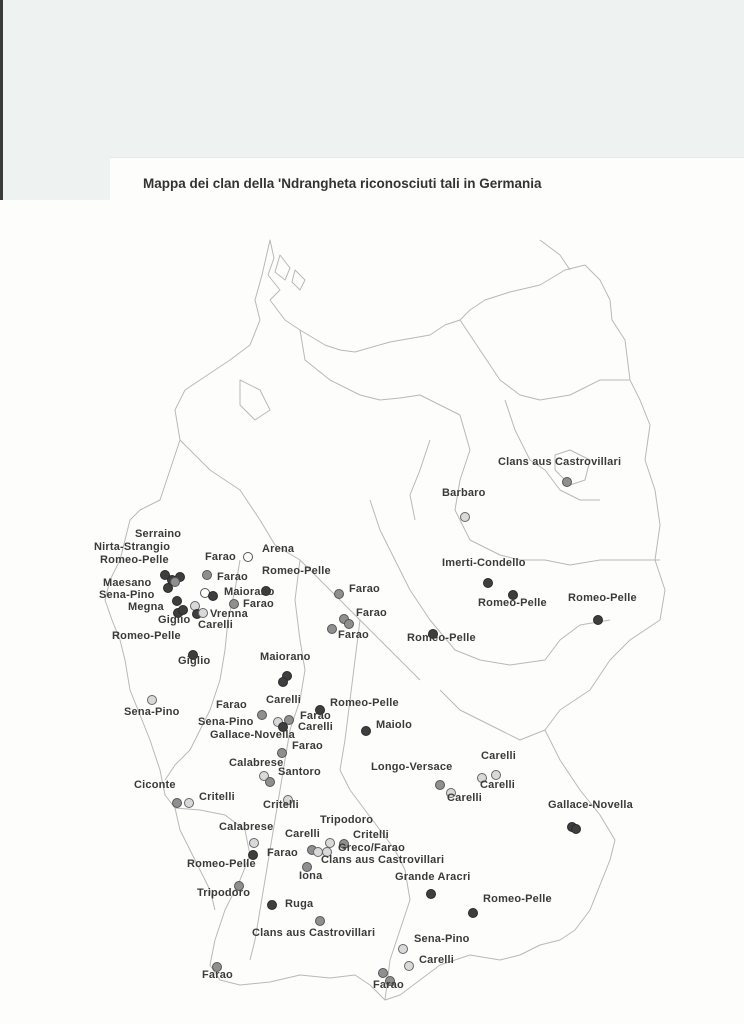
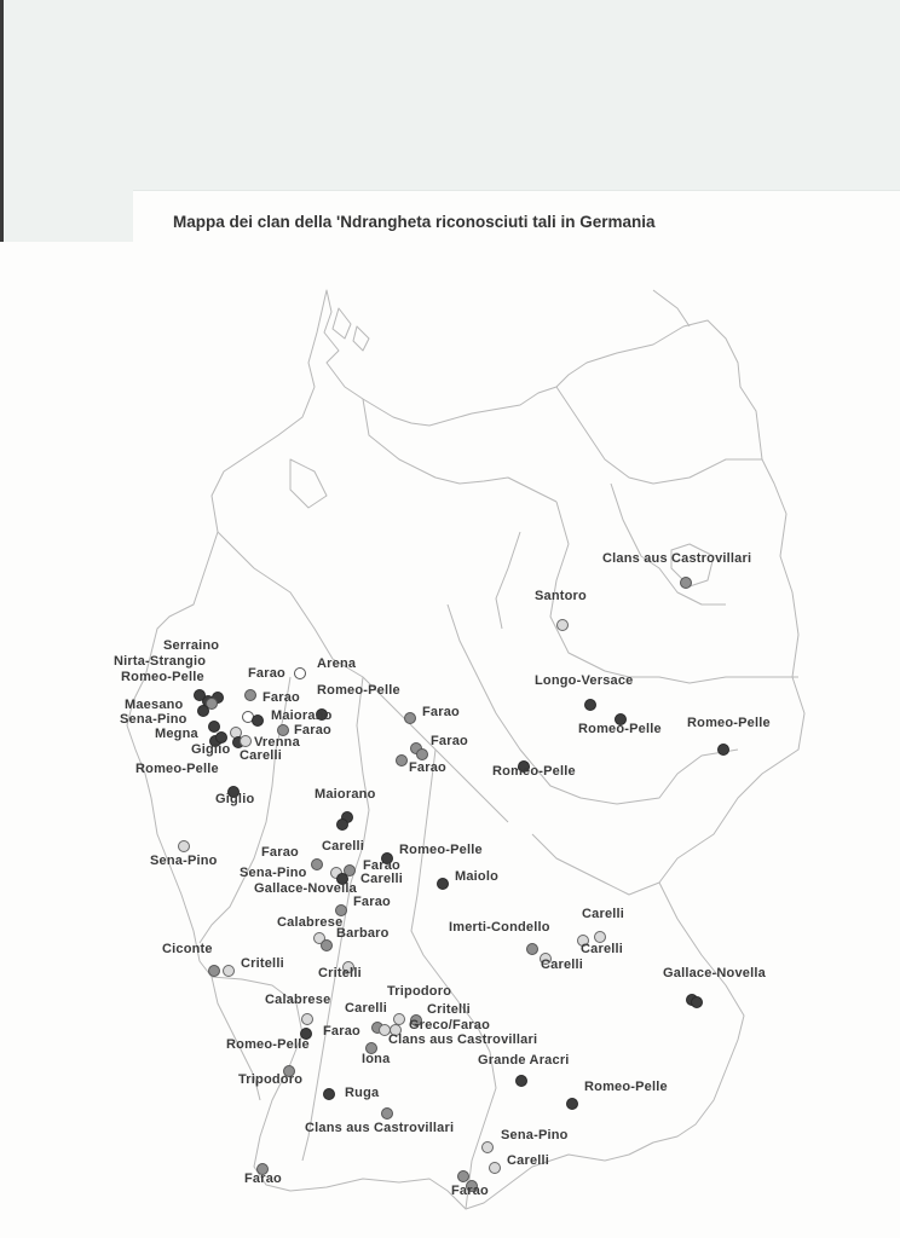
  Mappa dei clan della 'Ndrangheta riconosciuti tali in Germania
  Serraino
  Nirta-Strangio
  Romeo-Pelle
  Maesano
  Sena-Pino
  Megna
  Giglio
  Romeo-Pelle
  Giglio
  Farao
  Arena
  Farao
  Maiorano
  Farao
  Vrenna
  Carelli
  Romeo-Pelle
  Farao
  Farao
  Farao
  Maiorano
  Sena-Pino
  Farao
  Carelli
  Romeo-Pelle
  Farao
  Sena-Pino
  Carelli
  Gallace-Novella
  Maiolo
  Farao
  Calabrese
- Santoro
+ Barbaro
  Critelli
  Ciconte
  Critelli
- Longo-Versace
+ Imerti-Condello
  Carelli
  Carelli
  Carelli
  Gallace-Novella
  Calabrese
  Tripodoro
  Carelli
  Critelli
  Farao
  Greco/Farao
  Clans aus Castrovillari
  Romeo-Pelle
  Iona
  Grande Aracri
  Tripodoro
  Ruga
  Romeo-Pelle
  Clans aus Castrovillari
  Sena-Pino
  Carelli
  Farao
  Farao
  Clans aus Castrovillari
- Barbaro
+ Santoro
- Imerti-Condello
+ Longo-Versace
  Romeo-Pelle
  Romeo-Pelle
  Romeo-Pelle
